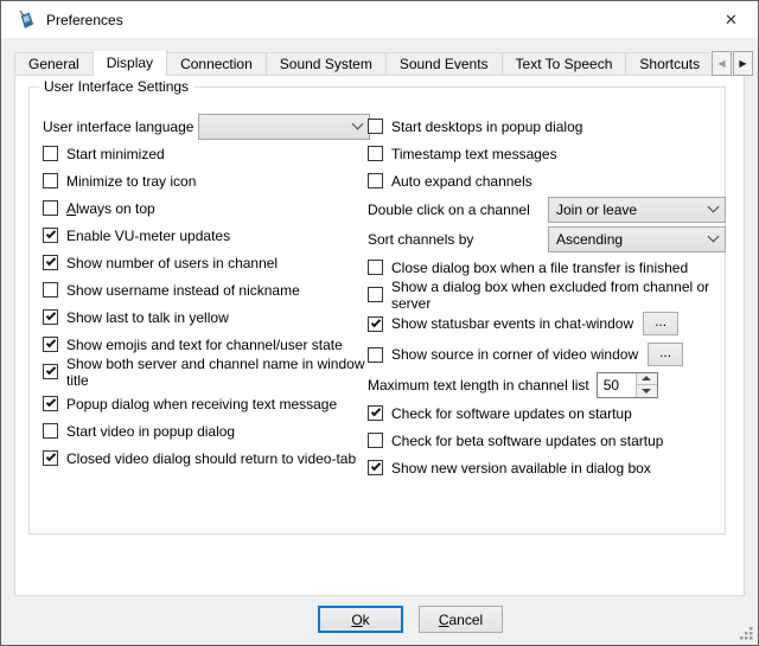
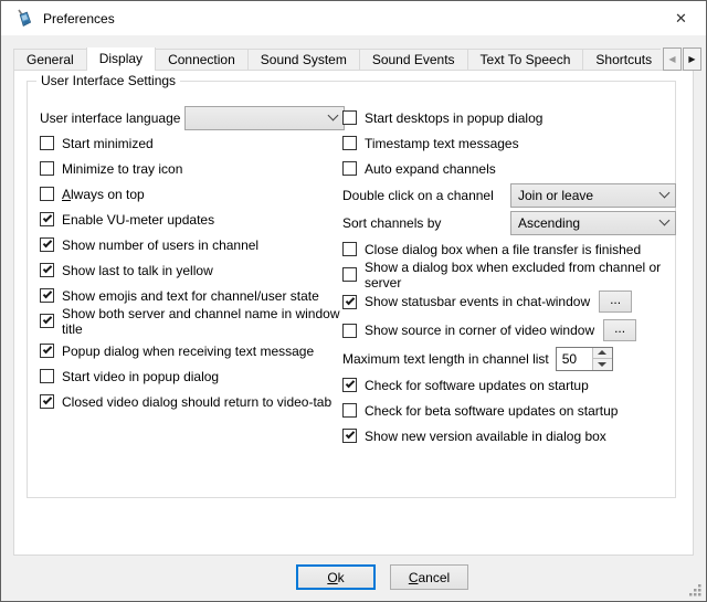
  Preferences
  ✕
  General
  Display
  Connection
  Sound System
  Sound Events
  Text To Speech
  Shortcuts
  ◀
  ▶
  User Interface Settings
  User interface language
  Start minimized
  Minimize to tray icon
  Always on top
  Enable VU-meter updates
  Show number of users in channel
- Show username instead of nickname
  Show last to talk in yellow
  Show emojis and text for channel/user state
  Show both server and channel name in window title
  Popup dialog when receiving text message
  Start video in popup dialog
  Closed video dialog should return to video-tab
  Start desktops in popup dialog
  Timestamp text messages
  Auto expand channels
  Double click on a channel
  Join or leave
  Sort channels by
  Ascending
  Close dialog box when a file transfer is finished
  Show a dialog box when excluded from channel or server
  Show statusbar events in chat-window
  ...
  Show source in corner of video window
  ...
  Maximum text length in channel list
  50
  Check for software updates on startup
  Check for beta software updates on startup
  Show new version available in dialog box
  Ok
  Cancel
